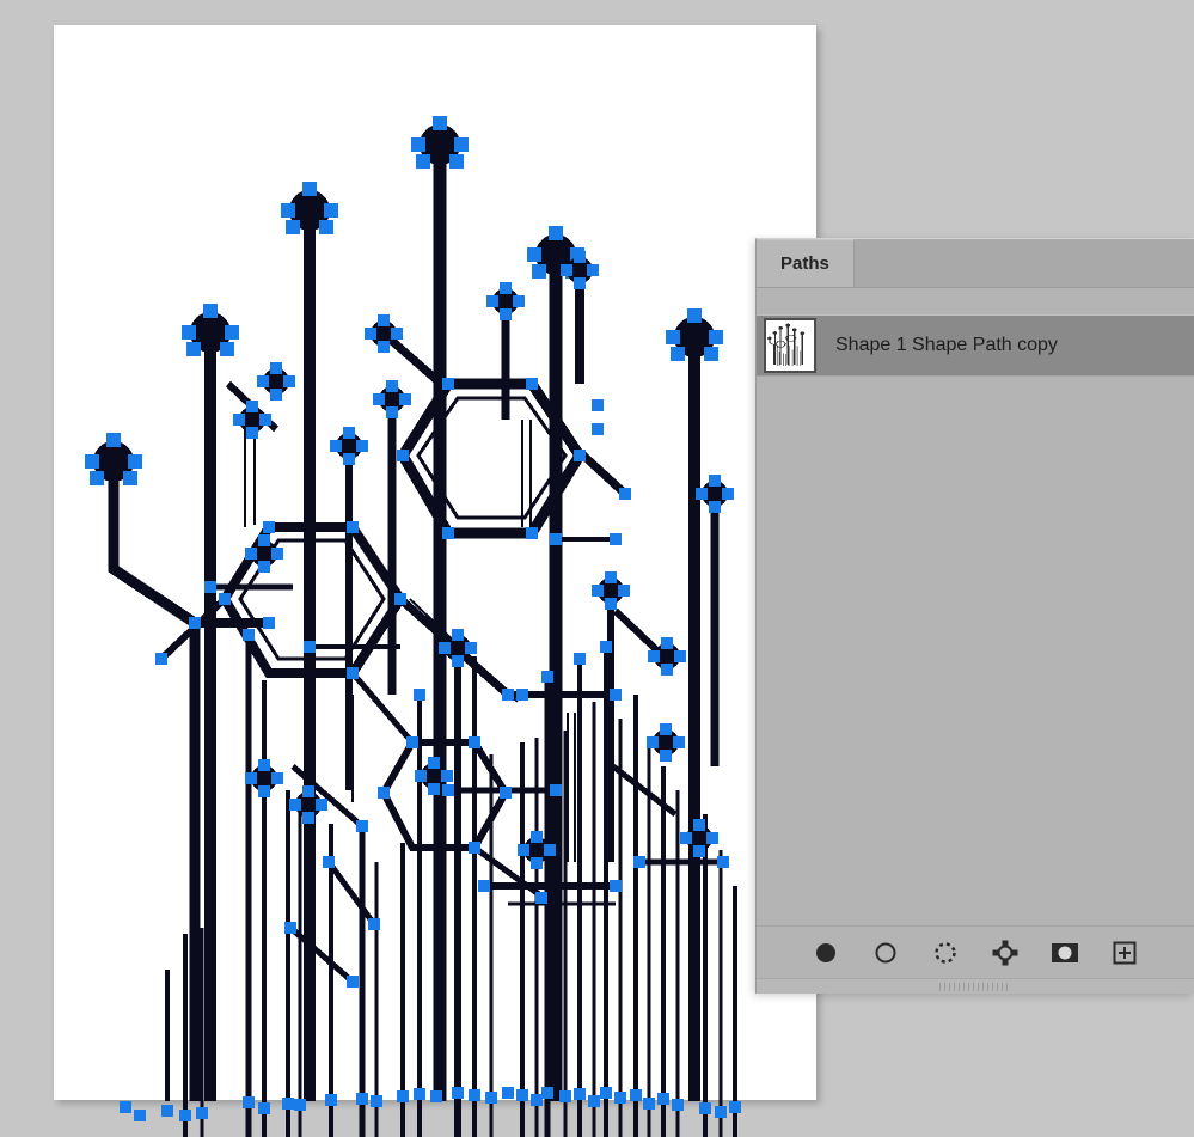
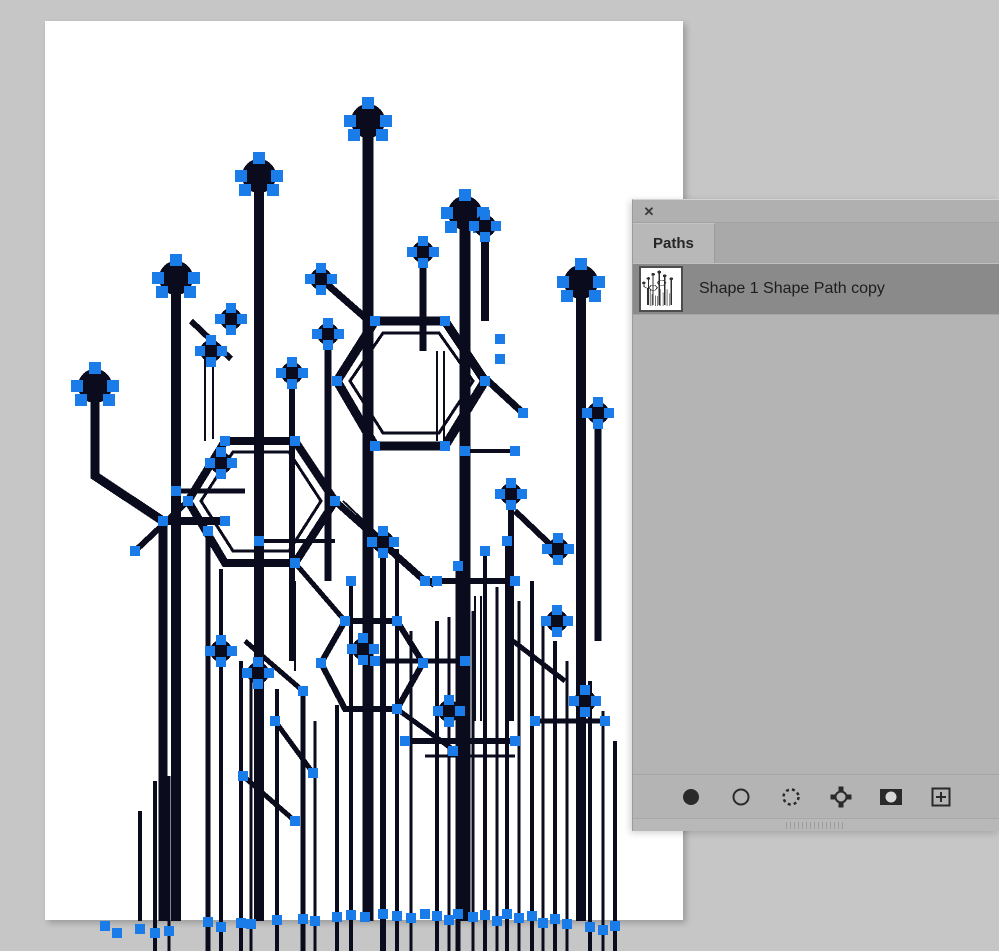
+ ✕
  Paths
  Shape 1 Shape Path copy
